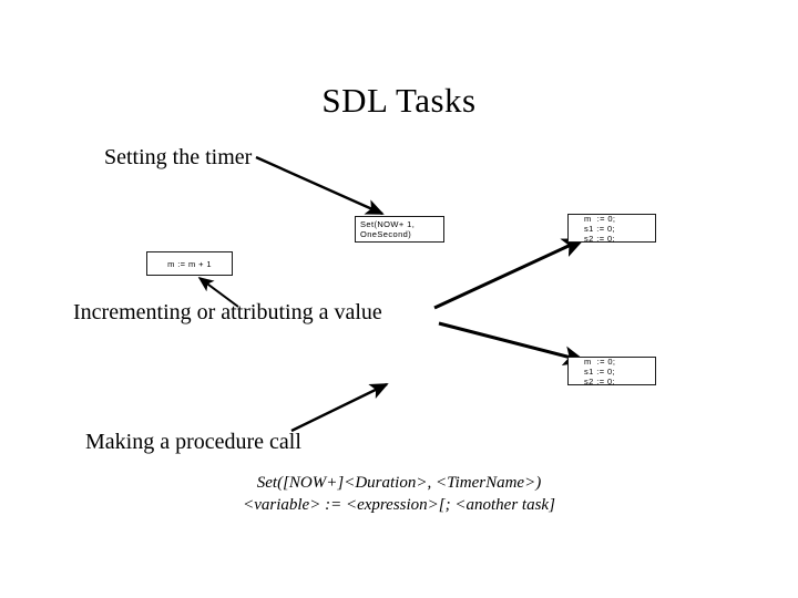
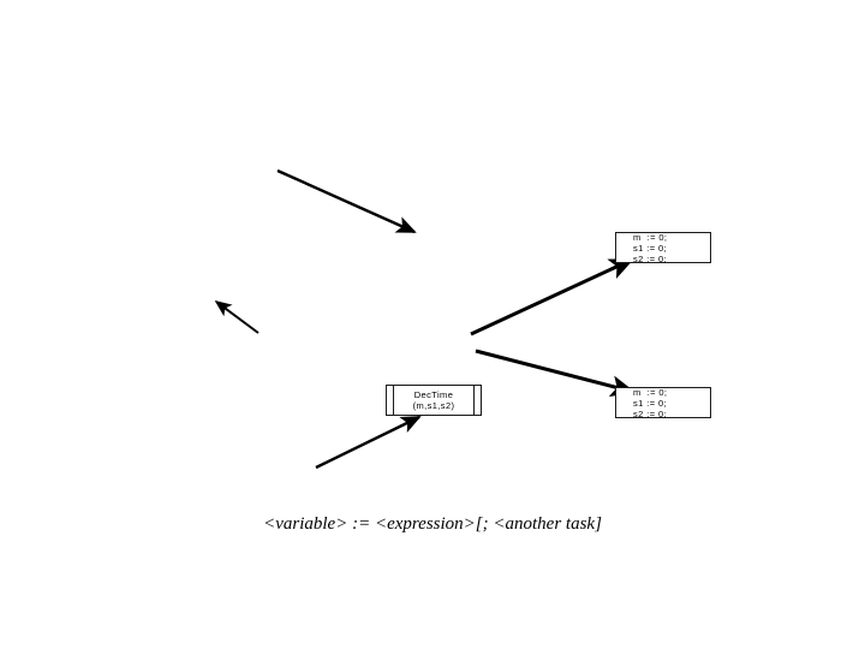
- SDL Tasks
- Setting the timer
- Incrementing or attributing a value
- Making a procedure call
- Set(NOW+ 1,
- OneSecond)
- m := m + 1
  m := 0;
  s1 := 0;
  s2 := 0;
+ DecTime
+ (m,s1,s2)
  m := 0;
  s1 := 0;
  s2 := 0;
- Set([NOW+]<Duration>, <TimerName>)
  <variable> := <expression>[; <another task]
